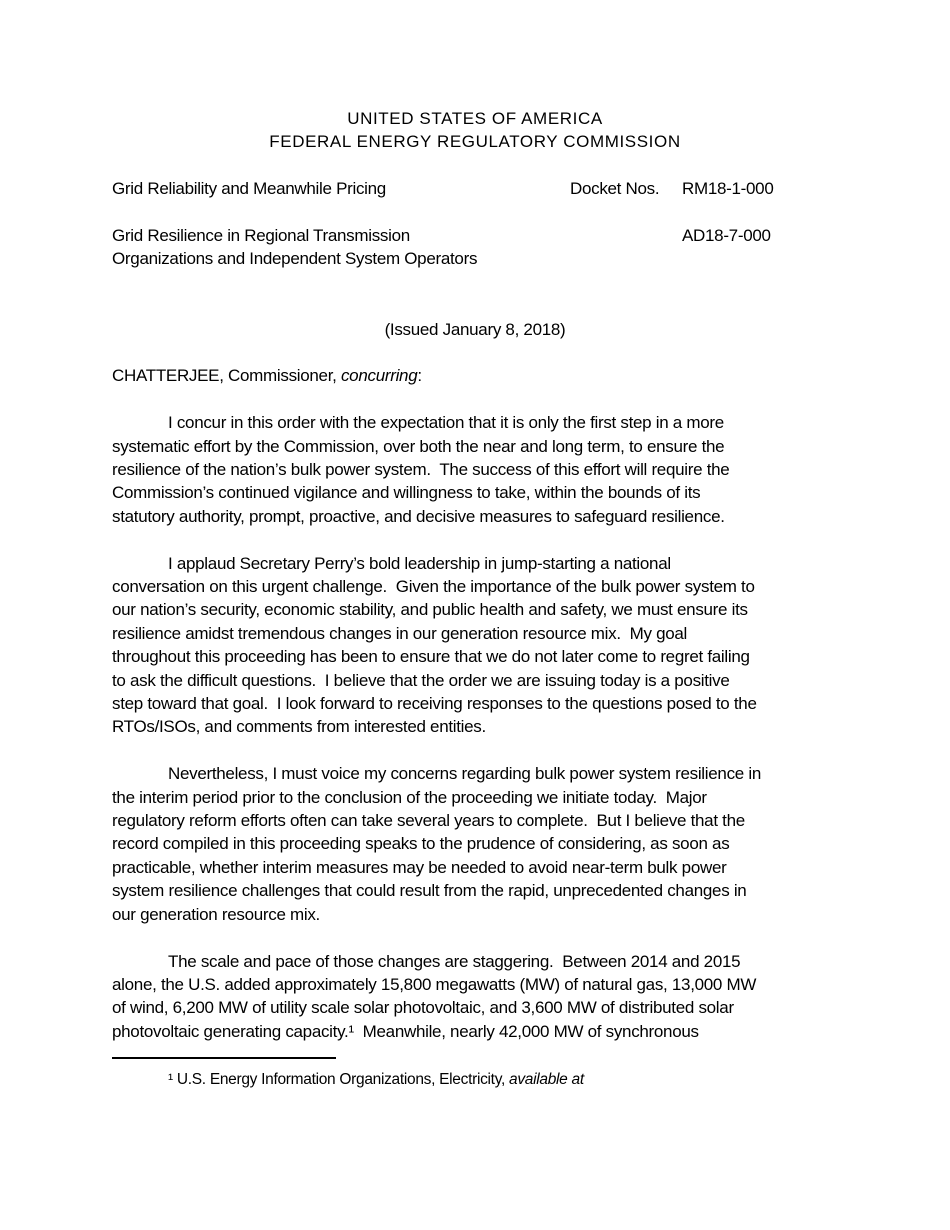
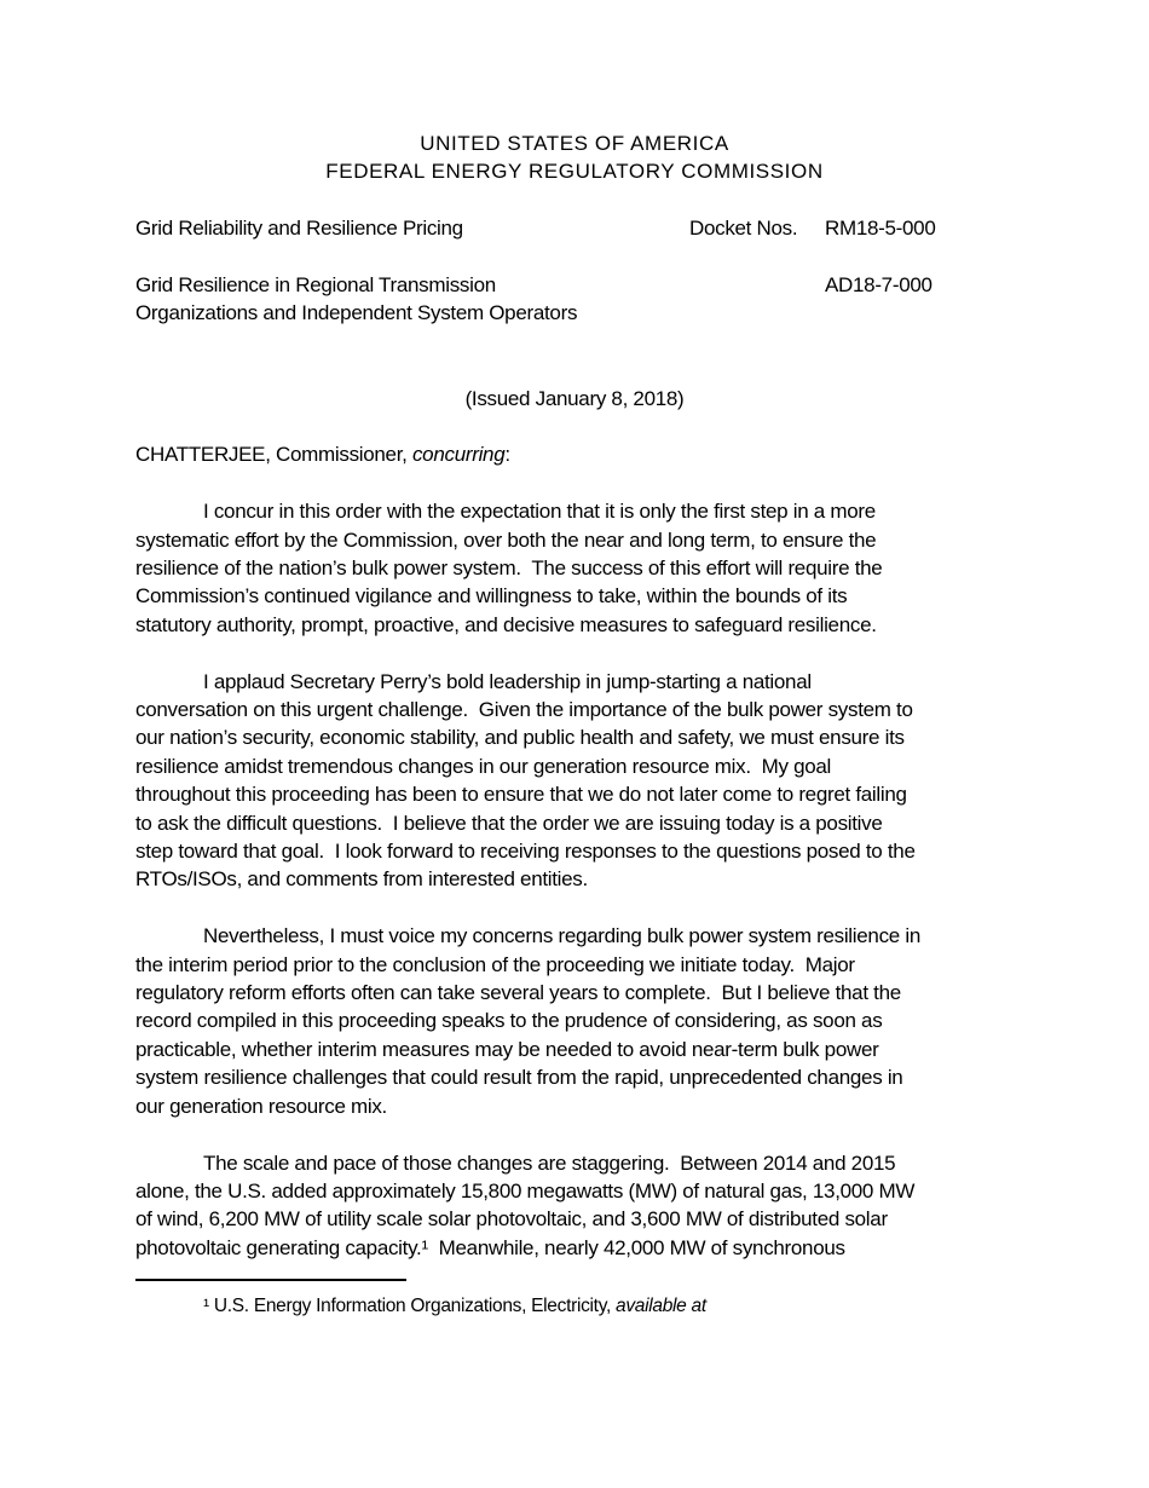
  UNITED STATES OF AMERICA
  FEDERAL ENERGY REGULATORY COMMISSION
- Grid Reliability and Meanwhile Pricing
+ Grid Reliability and Resilience Pricing
  Docket Nos.
- RM18-1-000
+ RM18-5-000
  Grid Resilience in Regional Transmission
  Organizations and Independent System Operators
  AD18-7-000
  (Issued January 8, 2018)
  CHATTERJEE, Commissioner, concurring:
  I concur in this order with the expectation that it is only the first step in a more
  systematic effort by the Commission, over both the near and long term, to ensure the
  resilience of the nation’s bulk power system. The success of this effort will require the
  Commission’s continued vigilance and willingness to take, within the bounds of its
  statutory authority, prompt, proactive, and decisive measures to safeguard resilience.
  I applaud Secretary Perry’s bold leadership in jump-starting a national
  conversation on this urgent challenge. Given the importance of the bulk power system to
  our nation’s security, economic stability, and public health and safety, we must ensure its
  resilience amidst tremendous changes in our generation resource mix. My goal
  throughout this proceeding has been to ensure that we do not later come to regret failing
  to ask the difficult questions. I believe that the order we are issuing today is a positive
  step toward that goal. I look forward to receiving responses to the questions posed to the
  RTOs/ISOs, and comments from interested entities.
  Nevertheless, I must voice my concerns regarding bulk power system resilience in
  the interim period prior to the conclusion of the proceeding we initiate today. Major
  regulatory reform efforts often can take several years to complete. But I believe that the
  record compiled in this proceeding speaks to the prudence of considering, as soon as
  practicable, whether interim measures may be needed to avoid near-term bulk power
  system resilience challenges that could result from the rapid, unprecedented changes in
  our generation resource mix.
  The scale and pace of those changes are staggering. Between 2014 and 2015
  alone, the U.S. added approximately 15,800 megawatts (MW) of natural gas, 13,000 MW
  of wind, 6,200 MW of utility scale solar photovoltaic, and 3,600 MW of distributed solar
  photovoltaic generating capacity.¹ Meanwhile, nearly 42,000 MW of synchronous
  ¹ U.S. Energy Information Organizations, Electricity, available at
